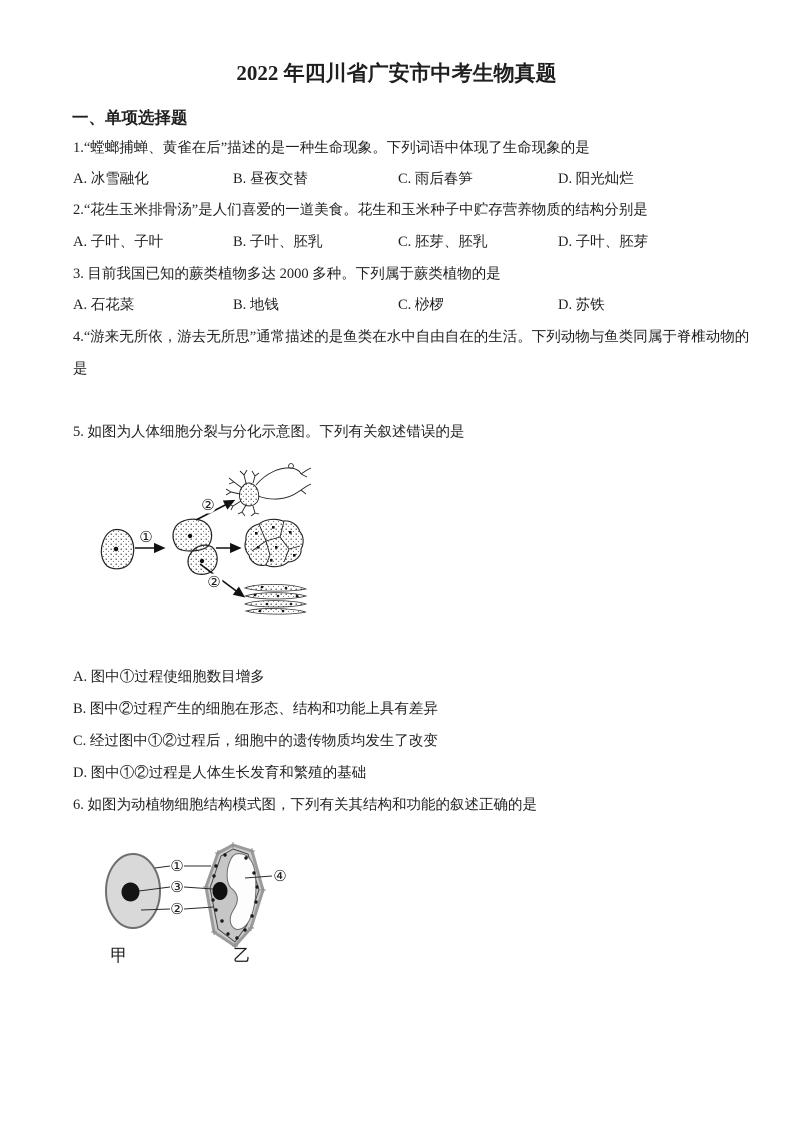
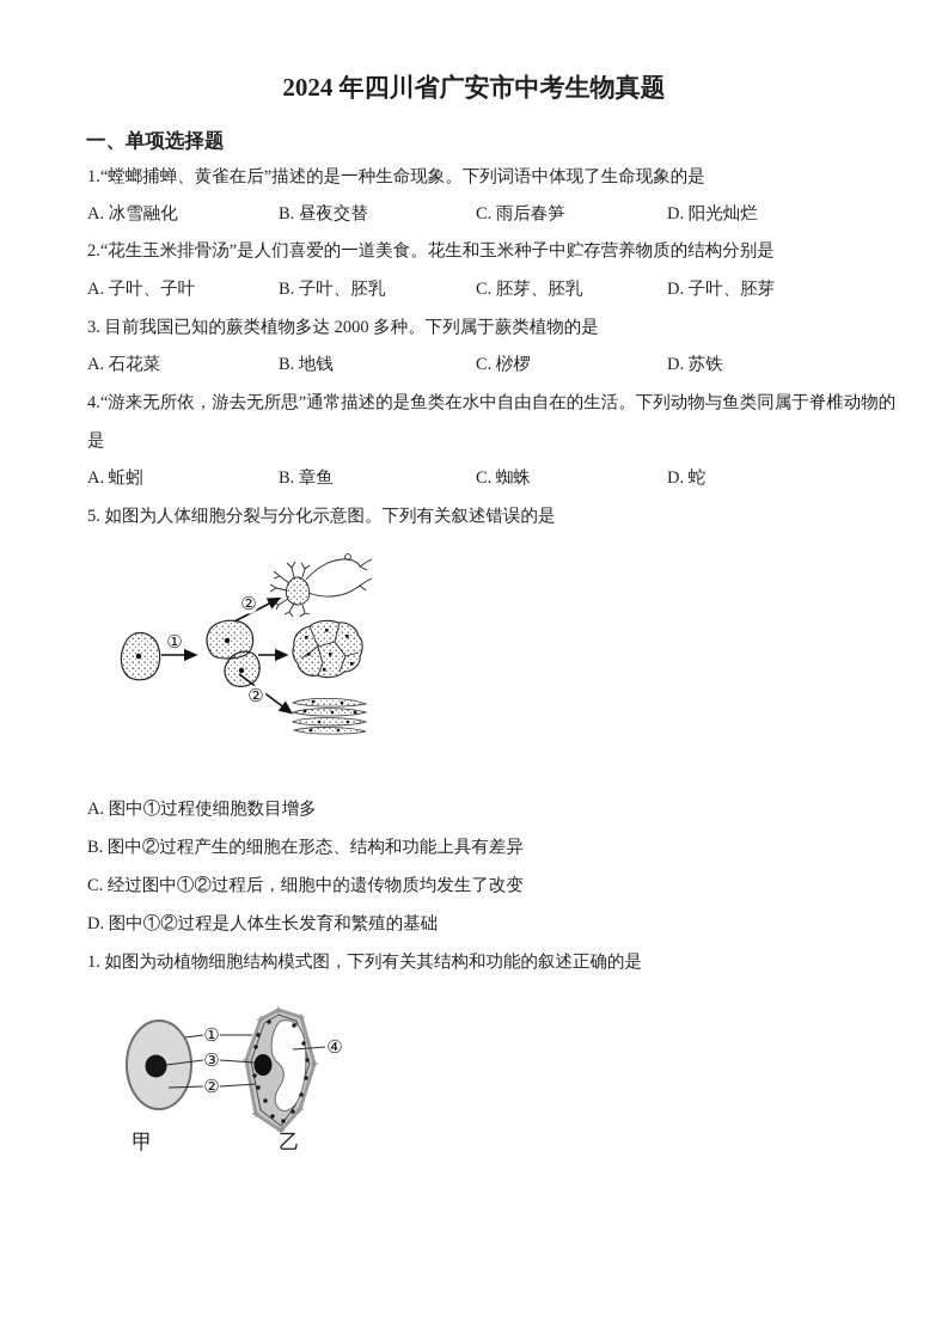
- 2022 年四川省广安市中考生物真题
+ 2024 年四川省广安市中考生物真题
  一、单项选择题
  1.“螳螂捕蝉、黄雀在后”描述的是一种生命现象。下列词语中体现了生命现象的是
  A. 冰雪融化
  B. 昼夜交替
  C. 雨后春笋
  D. 阳光灿烂
  2.“花生玉米排骨汤”是人们喜爱的一道美食。花生和玉米种子中贮存营养物质的结构分别是
  A. 子叶、子叶
  B. 子叶、胚乳
  C. 胚芽、胚乳
  D. 子叶、胚芽
  3. 目前我国已知的蕨类植物多达 2000 多种。下列属于蕨类植物的是
  A. 石花菜
  B. 地钱
  C. 桫椤
  D. 苏铁
  4.“游来无所依，游去无所思”通常描述的是鱼类在水中自由自在的生活。下列动物与鱼类同属于脊椎动物的
  是
+ A. 蚯蚓
+ B. 章鱼
+ C. 蜘蛛
+ D. 蛇
  5. 如图为人体细胞分裂与分化示意图。下列有关叙述错误的是
  ①
  ②
  ②
  A. 图中①过程使细胞数目增多
  B. 图中②过程产生的细胞在形态、结构和功能上具有差异
  C. 经过图中①②过程后，细胞中的遗传物质均发生了改变
  D. 图中①②过程是人体生长发育和繁殖的基础
- 6. 如图为动植物细胞结构模式图，下列有关其结构和功能的叙述正确的是
+ 1. 如图为动植物细胞结构模式图，下列有关其结构和功能的叙述正确的是
  ①
  ③
  ②
  ④
  甲
  乙
